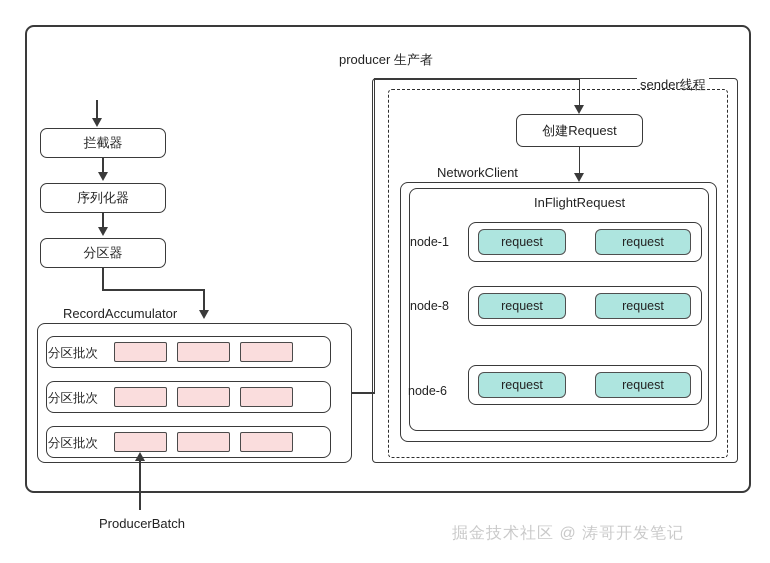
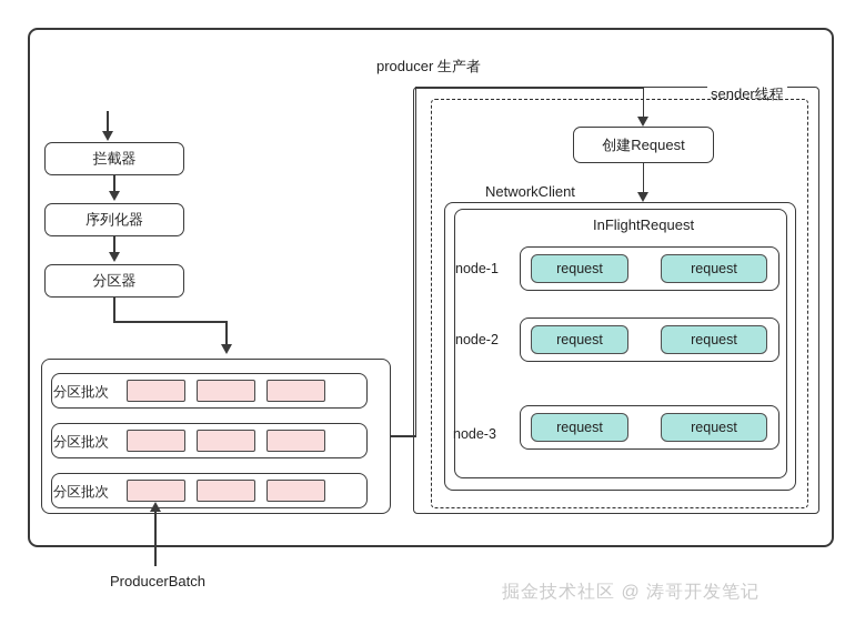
  拦截器
  序列化器
  分区器
- RecordAccumulator
  分区批次
  分区批次
  分区批次
  ProducerBatch
  producer 生产者
  sender线程
  创建Request
  NetworkClient
  InFlightRequest
  node-1
  request
  request
- node-8
+ node-2
  request
  request
- node-6
+ node-3
  request
  request
  掘金技术社区 @ 涛哥开发笔记
